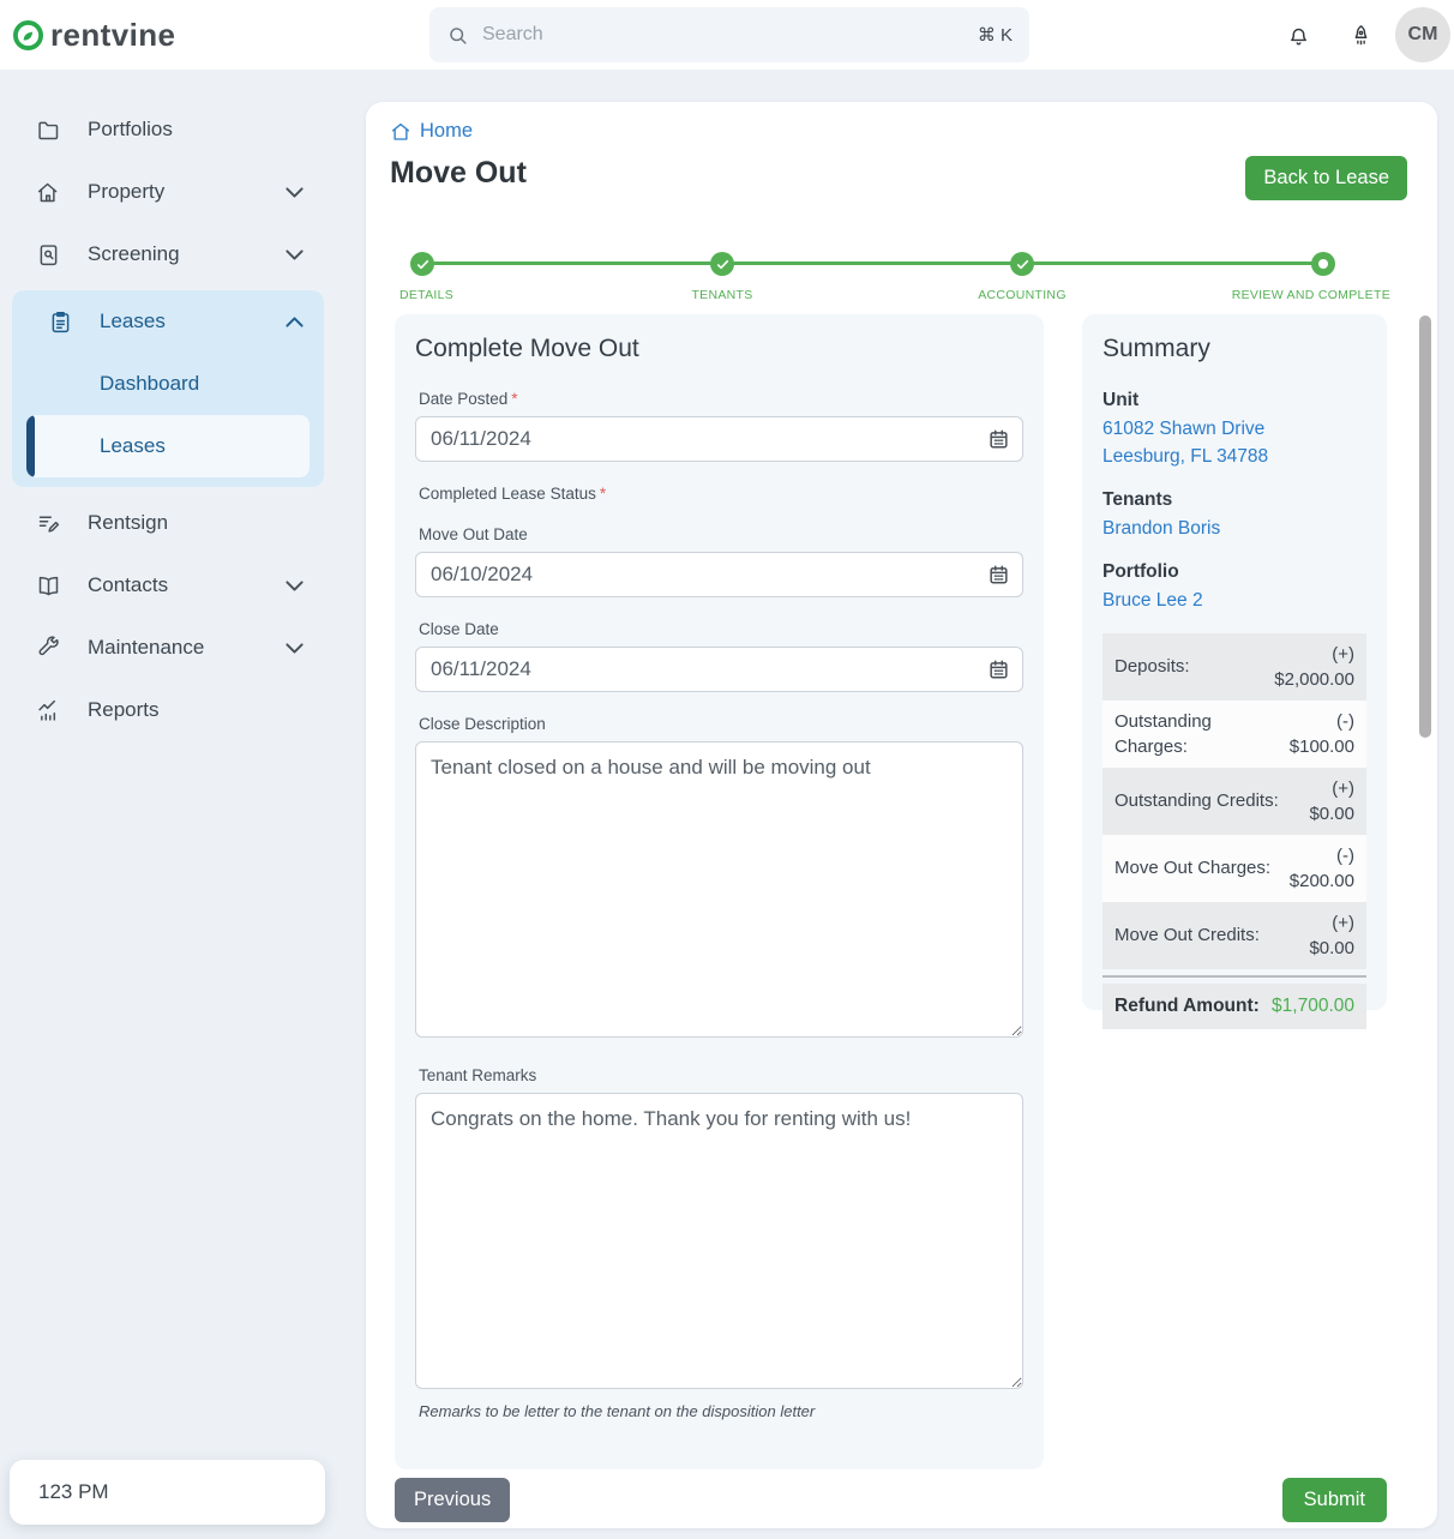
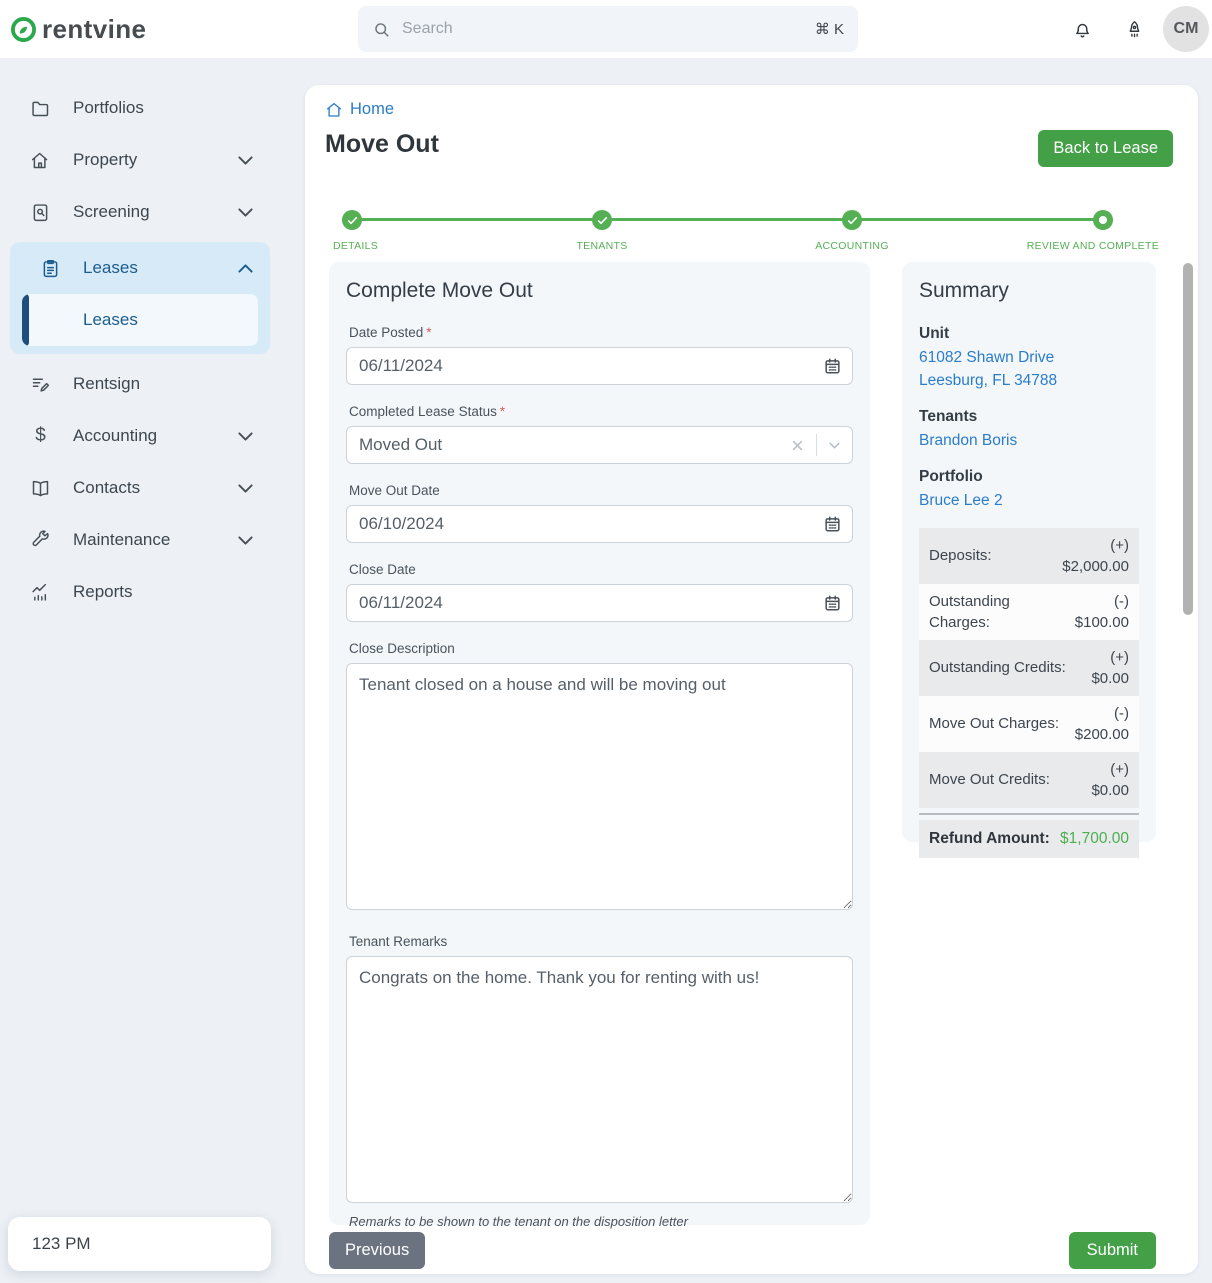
  rentvine
  Search
  ⌘ K
  CM
  Portfolios
  Property
  Screening
  Leases
- Dashboard
  Leases
  Rentsign
+ $
+ Accounting
  Contacts
  Maintenance
  Reports
  Home
  Move Out
  Back to Lease
  DETAILS
  TENANTS
  ACCOUNTING
  REVIEW AND COMPLETE
  Complete Move Out
  Date Posted *
  06/11/2024
  Completed Lease Status *
+ Moved Out
  Move Out Date
  06/10/2024
  Close Date
  06/11/2024
  Close Description
  Tenant closed on a house and will be moving out
  Tenant Remarks
  Congrats on the home. Thank you for renting with us!
- Remarks to be letter to the tenant on the disposition letter
+ Remarks to be shown to the tenant on the disposition letter
  Summary
  Unit
  61082 Shawn Drive
  Leesburg, FL 34788
  Tenants
  Brandon Boris
  Portfolio
  Bruce Lee 2
  Deposits:
  (+)
  $2,000.00
  Outstanding Charges:
  (-)
  $100.00
  Outstanding Credits:
  (+)
  $0.00
  Move Out Charges:
  (-)
  $200.00
  Move Out Credits:
  (+)
  $0.00
  Refund Amount:
  $1,700.00
  Previous
  Submit
  123 PM
